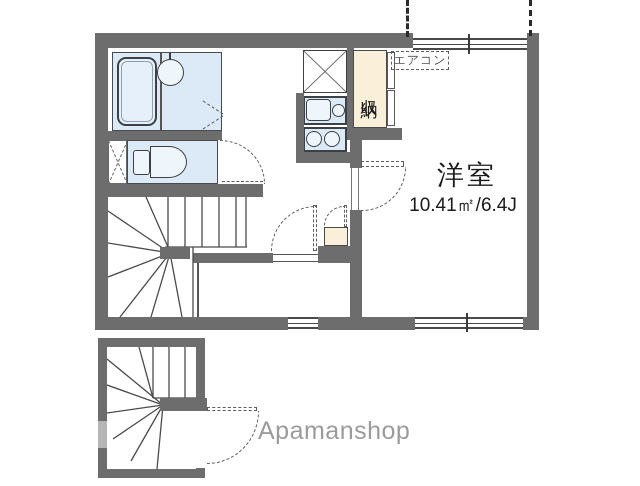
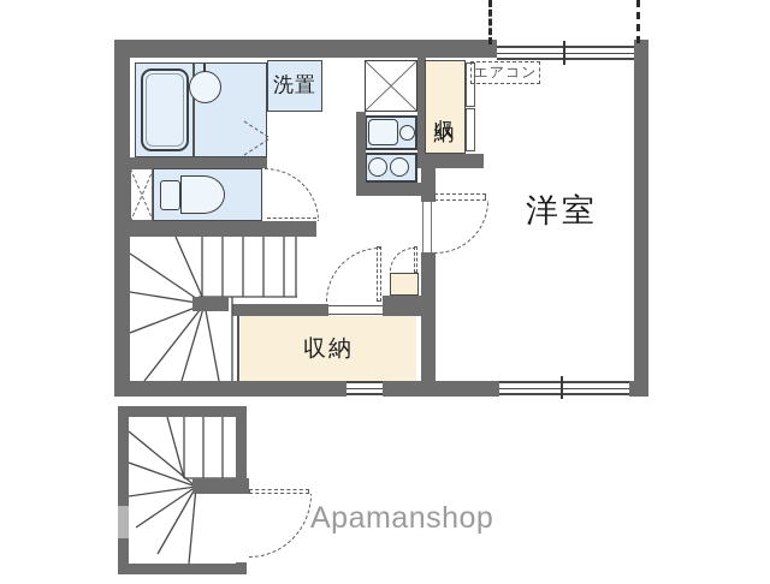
+ 洗置
  エアコン
+ 収納
  洋室
- 10.41㎡/6.4J
  Apamanshop
